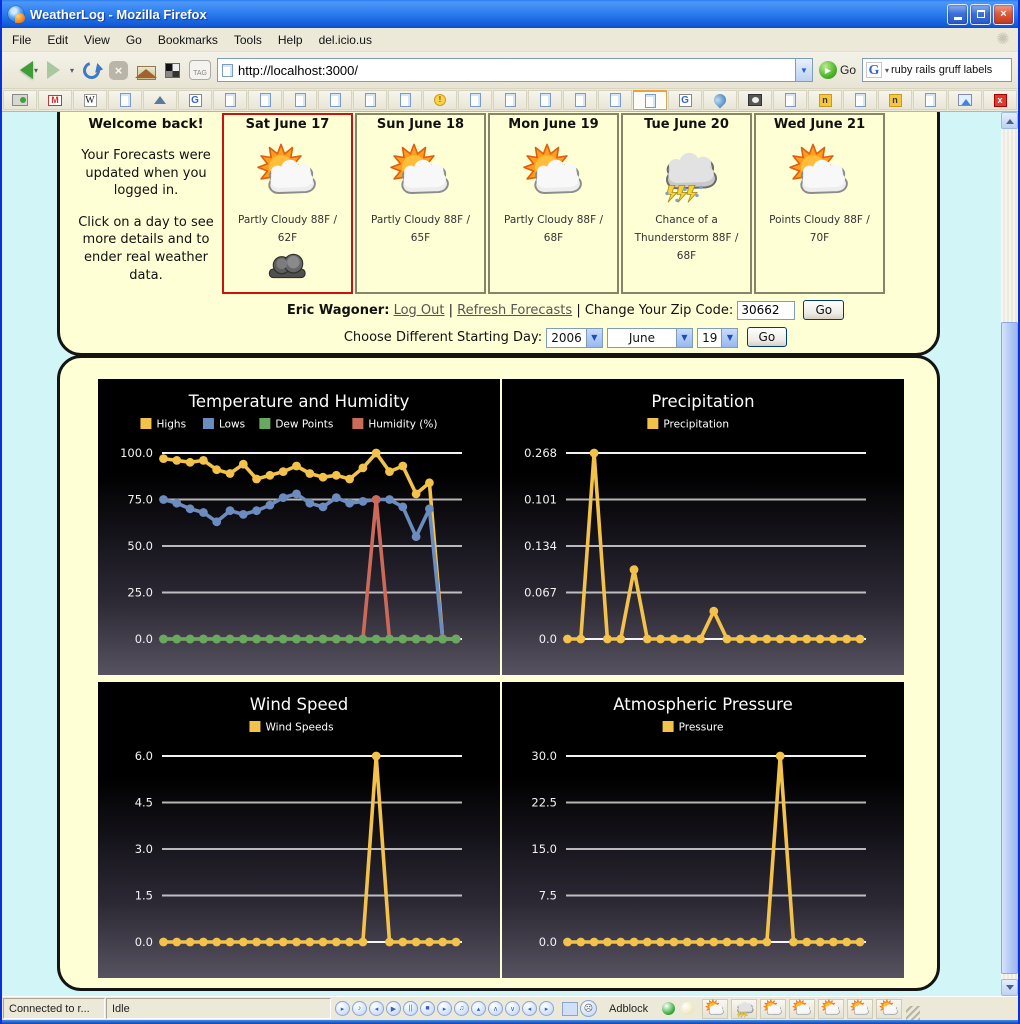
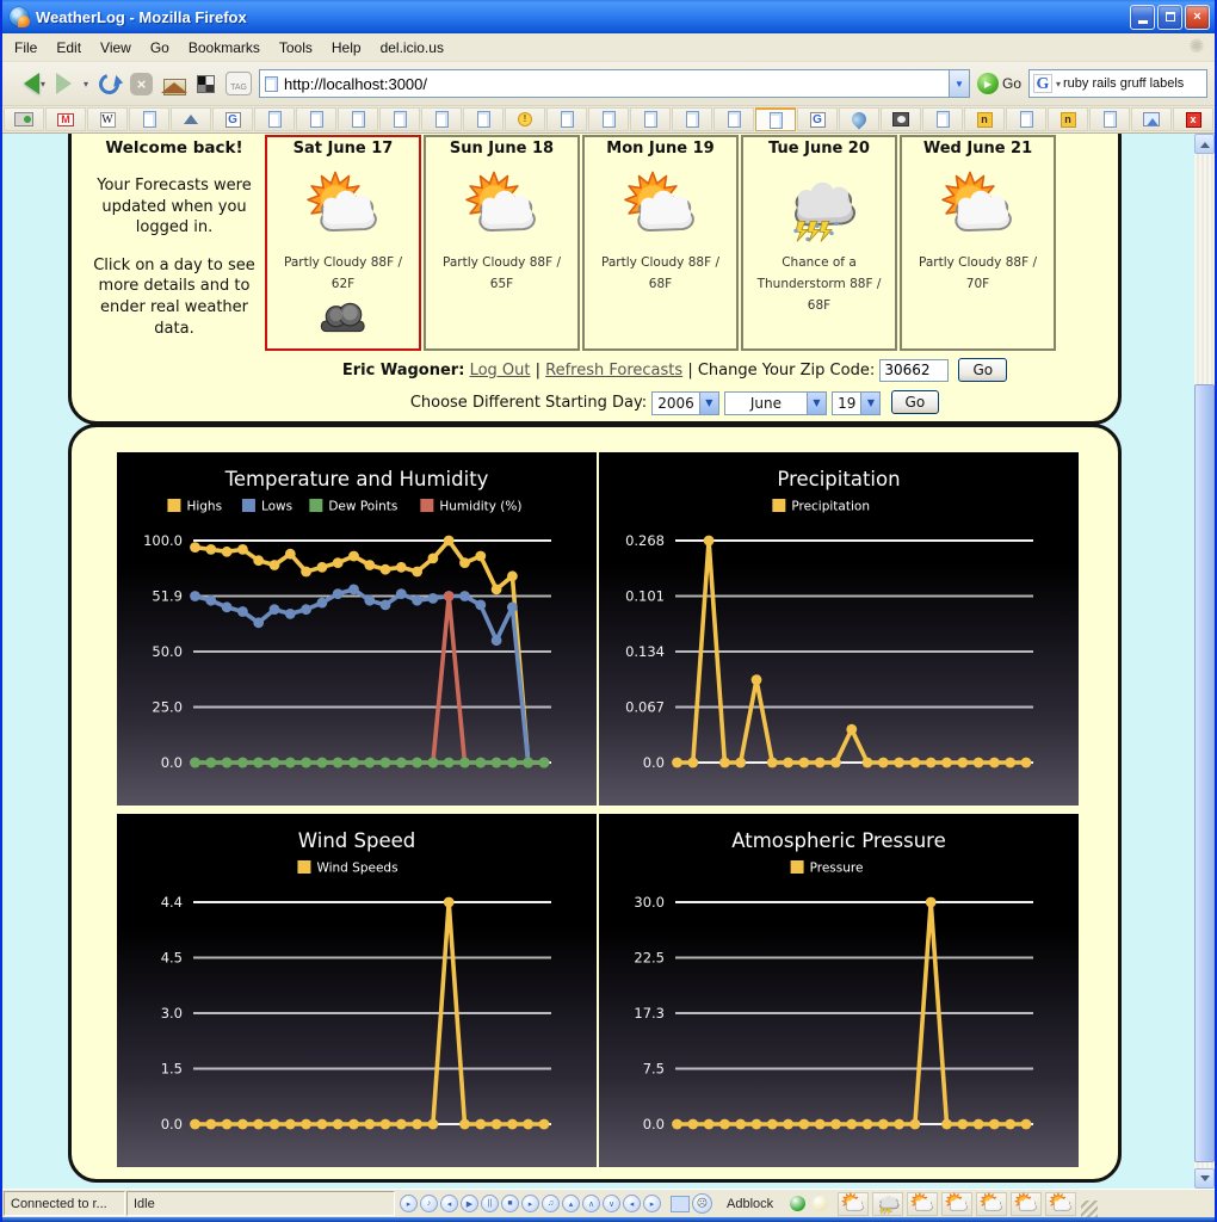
  WeatherLog - Mozilla Firefox
  ×
  File
  Edit
  View
  Go
  Bookmarks
  Tools
  Help
  del.icio.us
  ✺
  ▾
  ▾
  ×
  http://localhost:3000/
  ▼
  ▶
  Go
  G
  ▾
  ruby rails gruff labels
  M
  W
  G
  !
  G
  n
  n
  x
  Welcome back!
  Your Forecasts were updated when you logged in.
  Click on a day to see more details and to ender real weather data.
  Sat June 17
  Partly Cloudy 88F / 62F
  Sun June 18
  Partly Cloudy 88F / 65F
  Mon June 19
  Partly Cloudy 88F / 68F
  Tue June 20
  Chance of a Thunderstorm 88F / 68F
  Wed June 21
- Points Cloudy 88F / 70F
+ Partly Cloudy 88F / 70F
  Eric Wagoner: Log Out | Refresh Forecasts | Change Your Zip Code: 30662 Go
  Choose Different Starting Day:
  2006
  ▼
  June
  ▼
  19
  ▼
  Go
  Temperature and Humidity
  Highs
  Lows
  Dew Points
  Humidity (%)
  0.0
  25.0
  50.0
- 75.0
+ 51.9
  100.0
  Precipitation
  Precipitation
  0.0
  0.067
  0.134
  0.101
  0.268
  Wind Speed
  Wind Speeds
  0.0
  1.5
  3.0
  4.5
- 6.0
+ 4.4
  Atmospheric Pressure
  Pressure
  0.0
  7.5
- 15.0
+ 17.3
  22.5
  30.0
  Connected to r...
  Idle
  ☹
  Adblock
